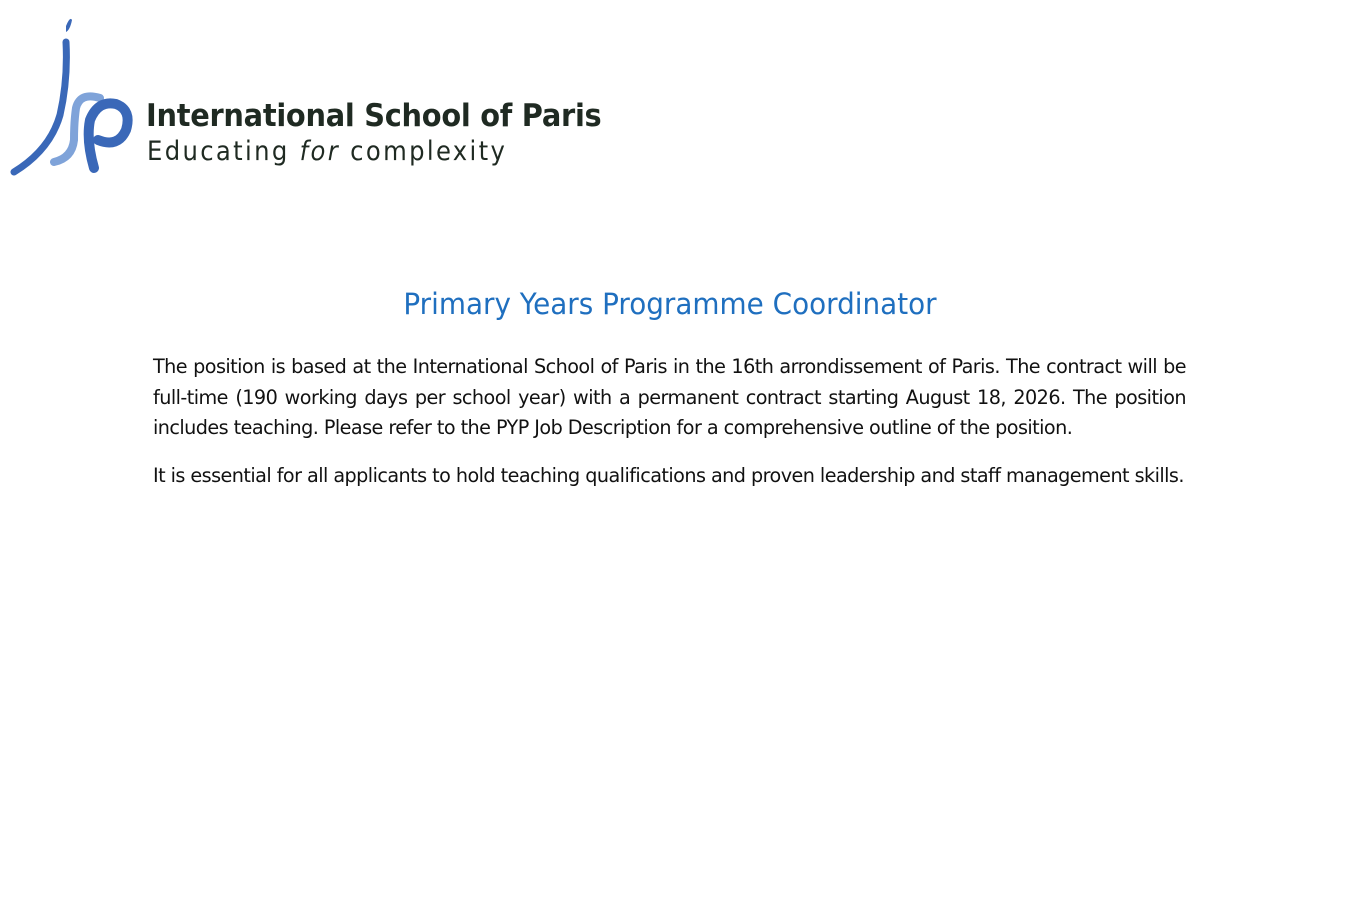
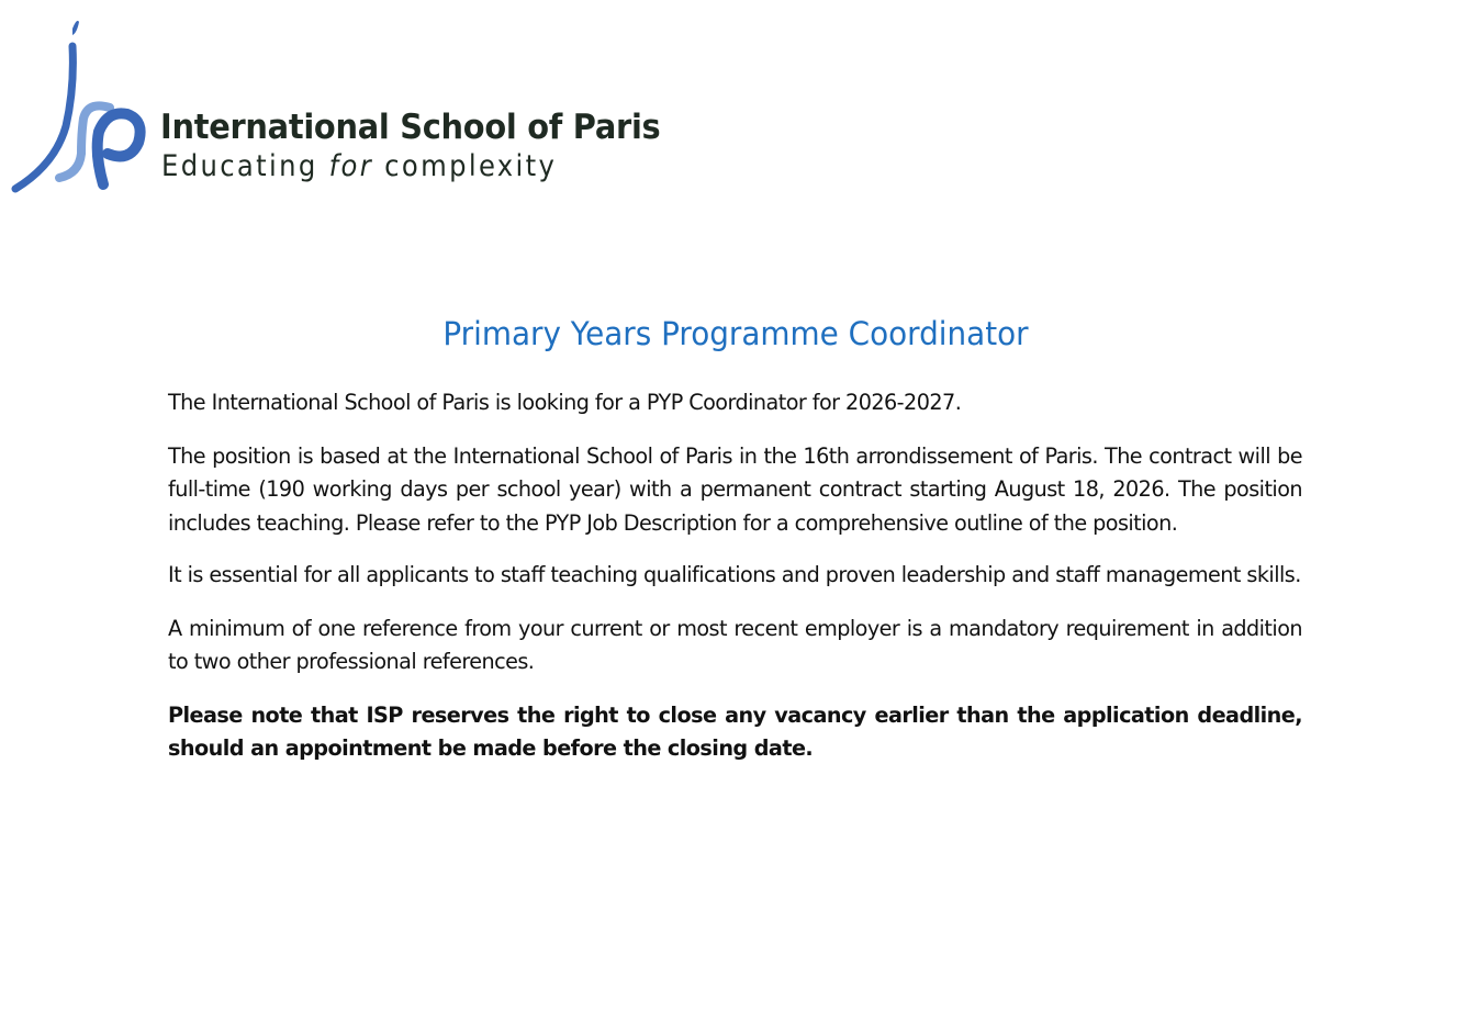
  International School of Paris
  Educating for complexity
  Primary Years Programme Coordinator
+ The International School of Paris is looking for a PYP Coordinator for 2026-2027.
  The position is based at the International School of Paris in the 16th arrondissement of Paris. The contract will be full-time (190 working days per school year) with a permanent contract starting August 18, 2026. The position includes teaching. Please refer to the PYP Job Description for a comprehensive outline of the position.
- It is essential for all applicants to hold teaching qualifications and proven leadership and staff management skills.
+ It is essential for all applicants to staff teaching qualifications and proven leadership and staff management skills.
+ A minimum of one reference from your current or most recent employer is a mandatory requirement in addition to two other professional references.
+ Please note that ISP reserves the right to close any vacancy earlier than the application deadline, should an appointment be made before the closing date.
